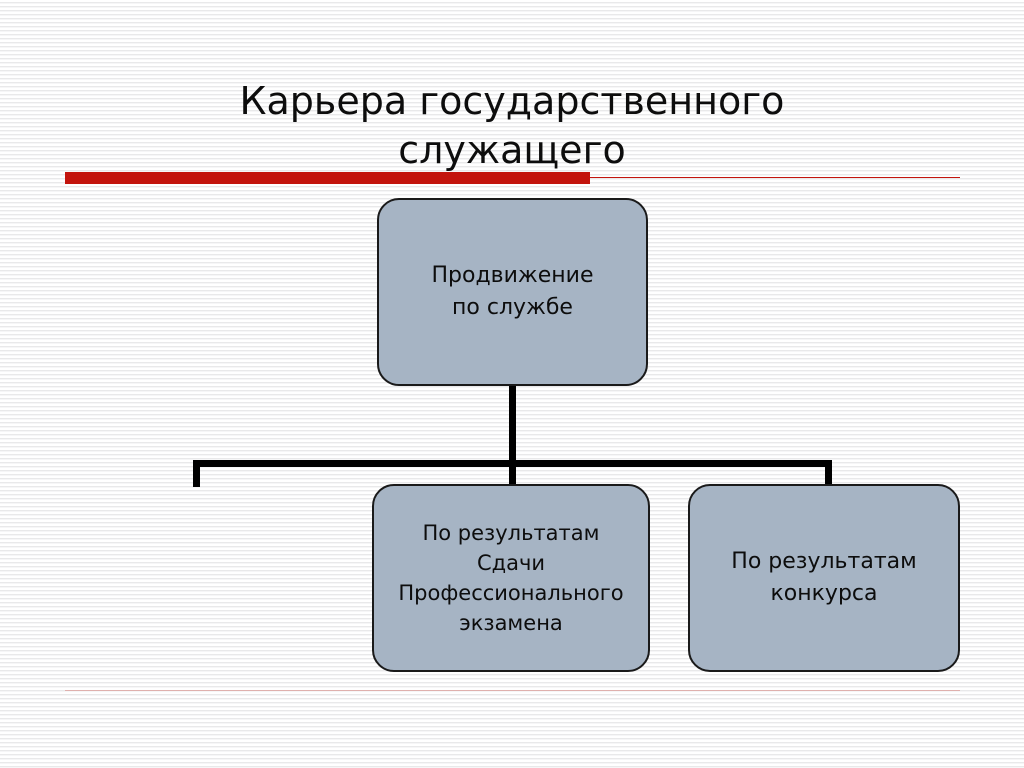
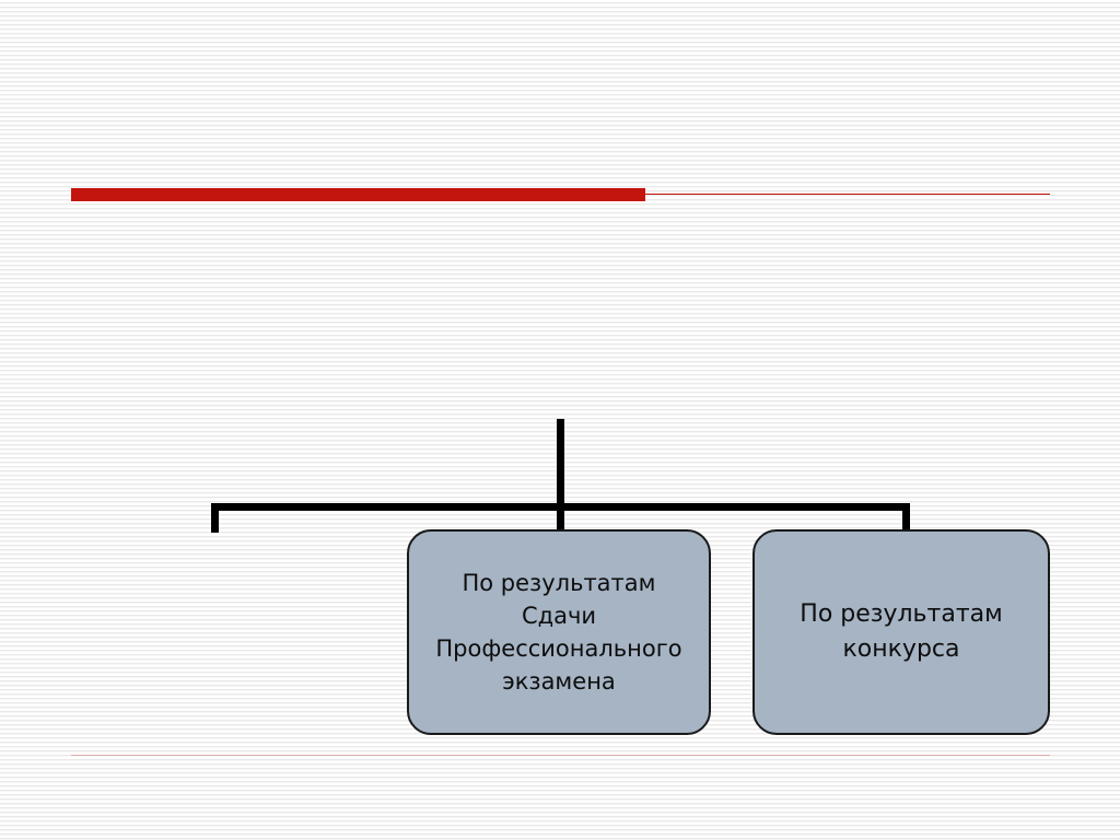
- Карьера государственного
- служащего
- Продвижение
- по службе
  По результатам
  Сдачи
  Профессионального
  экзамена
  По результатам
  конкурса
